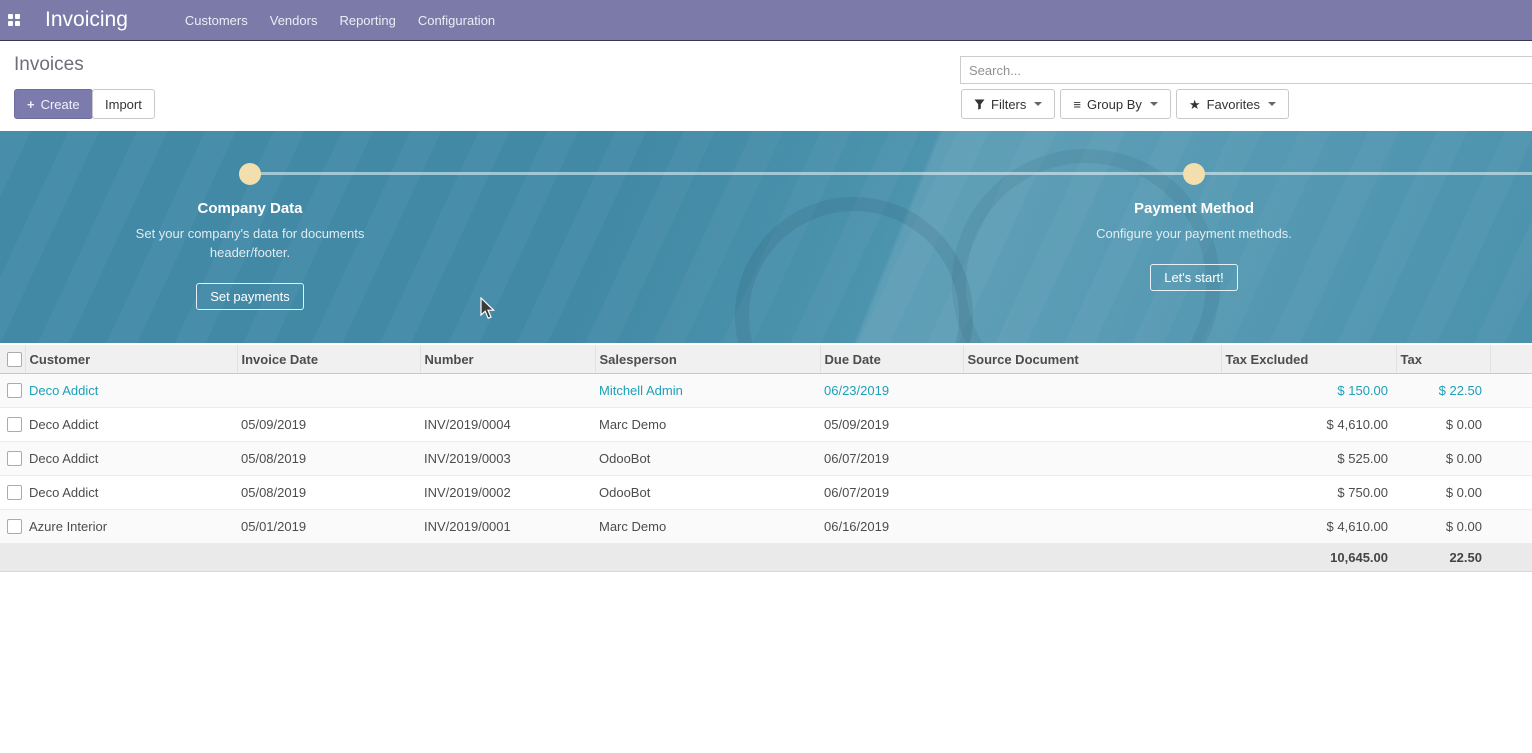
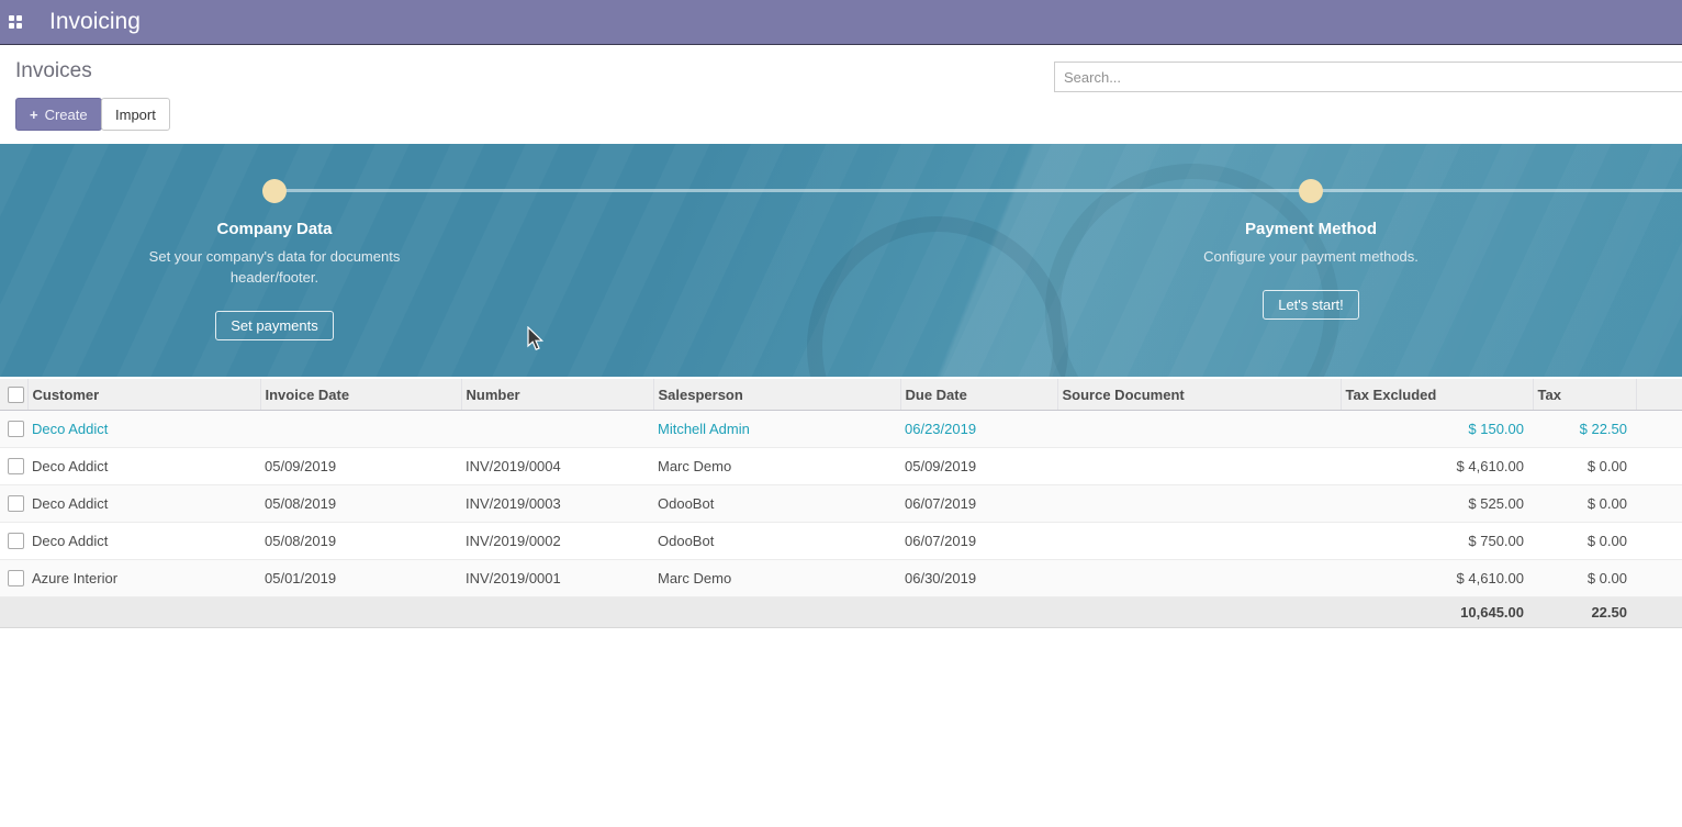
  Invoicing
- Customers
- Vendors
- Reporting
- Configuration
  Invoices
  +
  Create
  Import
  Search...
- Filters
- ≡
- Group By
- ★
- Favorites
  Company Data
  Set your company's data for documents header/footer.
  Set payments
  Payment Method
  Configure your payment methods.
  Let's start!
  	Customer	Invoice Date	Number	Salesperson	Due Date	Source Document	Tax Excluded	Tax
  	Deco Addict			Mitchell Admin	06/23/2019		$ 150.00	$ 22.50
  	Deco Addict	05/09/2019	INV/2019/0004	Marc Demo	05/09/2019		$ 4,610.00	$ 0.00
  	Deco Addict	05/08/2019	INV/2019/0003	OdooBot	06/07/2019		$ 525.00	$ 0.00
  	Deco Addict	05/08/2019	INV/2019/0002	OdooBot	06/07/2019		$ 750.00	$ 0.00
- 	Azure Interior	05/01/2019	INV/2019/0001	Marc Demo	06/16/2019		$ 4,610.00	$ 0.00
+ 	Azure Interior	05/01/2019	INV/2019/0001	Marc Demo	06/30/2019		$ 4,610.00	$ 0.00
  							10,645.00	22.50
